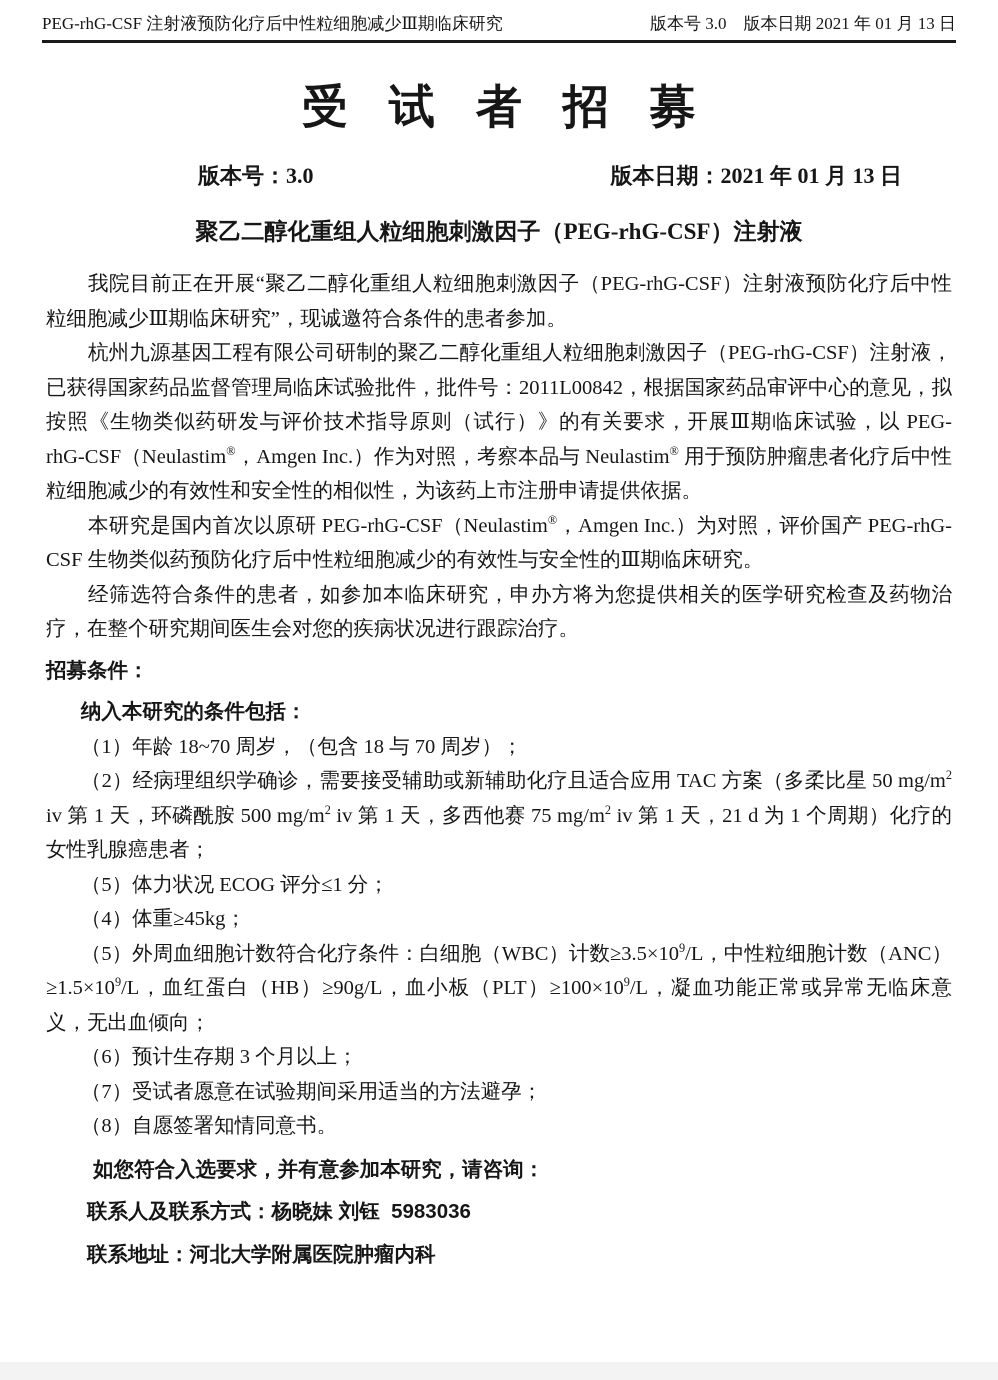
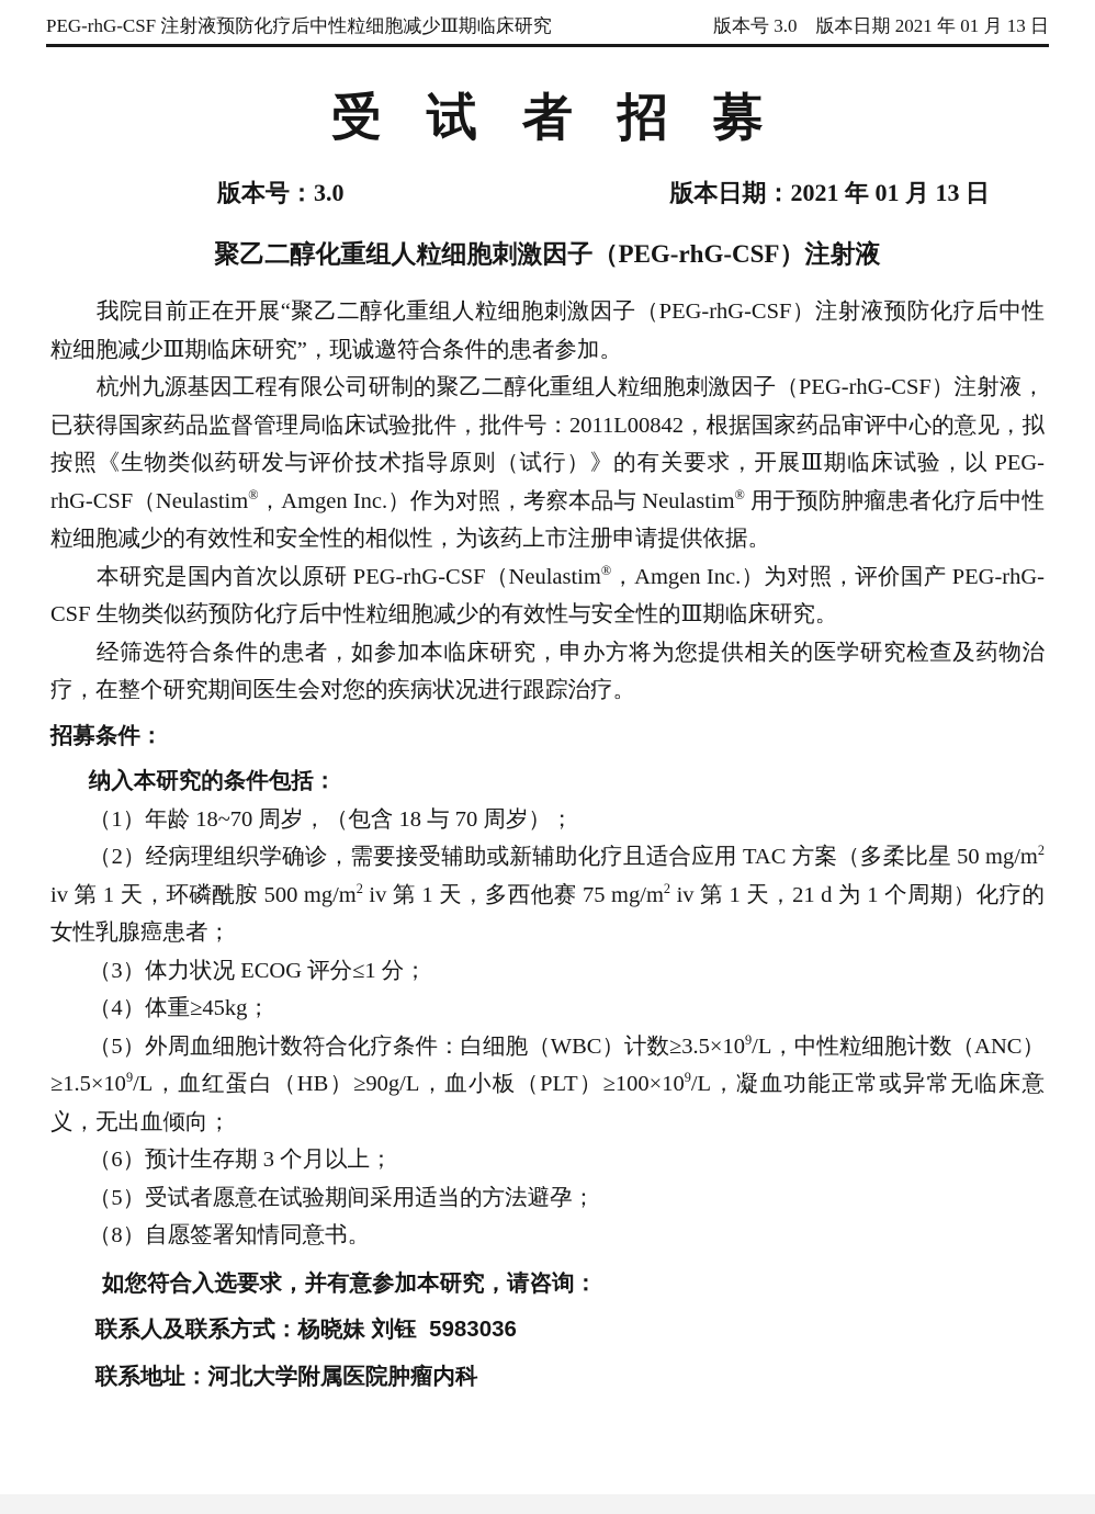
  PEG-rhG-CSF 注射液预防化疗后中性粒细胞减少Ⅲ期临床研究
  版本号 3.0 版本日期 2021 年 01 月 13 日
  受 试 者 招 募
  版本号：3.0
  版本日期：2021 年 01 月 13 日
  聚乙二醇化重组人粒细胞刺激因子（PEG-rhG-CSF）注射液
  我院目前正在开展“聚乙二醇化重组人粒细胞刺激因子（PEG-rhG-CSF）注射液预防化疗后中性粒细胞减少Ⅲ期临床研究”，现诚邀符合条件的患者参加。
  杭州九源基因工程有限公司研制的聚乙二醇化重组人粒细胞刺激因子（PEG-rhG-CSF）注射液，已获得国家药品监督管理局临床试验批件，批件号：2011L00842，根据国家药品审评中心的意见，拟按照《生物类似药研发与评价技术指导原则（试行）》的有关要求，开展Ⅲ期临床试验，以 PEG-rhG-CSF（Neulastim®，Amgen Inc.）作为对照，考察本品与 Neulastim® 用于预防肿瘤患者化疗后中性粒细胞减少的有效性和安全性的相似性，为该药上市注册申请提供依据。
  本研究是国内首次以原研 PEG-rhG-CSF（Neulastim®，Amgen Inc.）为对照，评价国产 PEG-rhG-CSF 生物类似药预防化疗后中性粒细胞减少的有效性与安全性的Ⅲ期临床研究。
  经筛选符合条件的患者，如参加本临床研究，申办方将为您提供相关的医学研究检查及药物治疗，在整个研究期间医生会对您的疾病状况进行跟踪治疗。
  招募条件：
  纳入本研究的条件包括：
  （1）年龄 18~70 周岁，（包含 18 与 70 周岁）；
  （2）经病理组织学确诊，需要接受辅助或新辅助化疗且适合应用 TAC 方案（多柔比星 50 mg/m2 iv 第 1 天，环磷酰胺 500 mg/m2 iv 第 1 天，多西他赛 75 mg/m2 iv 第 1 天，21 d 为 1 个周期）化疗的女性乳腺癌患者；
- （5）体力状况 ECOG 评分≤1 分；
+ （3）体力状况 ECOG 评分≤1 分；
  （4）体重≥45kg；
  （5）外周血细胞计数符合化疗条件：白细胞（WBC）计数≥3.5×109/L，中性粒细胞计数（ANC）≥1.5×109/L，血红蛋白（HB）≥90g/L，血小板（PLT）≥100×109/L，凝血功能正常或异常无临床意义，无出血倾向；
  （6）预计生存期 3 个月以上；
- （7）受试者愿意在试验期间采用适当的方法避孕；
+ （5）受试者愿意在试验期间采用适当的方法避孕；
  （8）自愿签署知情同意书。
  如您符合入选要求，并有意参加本研究，请咨询：
  联系人及联系方式：杨晓妹 刘钰 5983036
  联系地址：河北大学附属医院肿瘤内科
